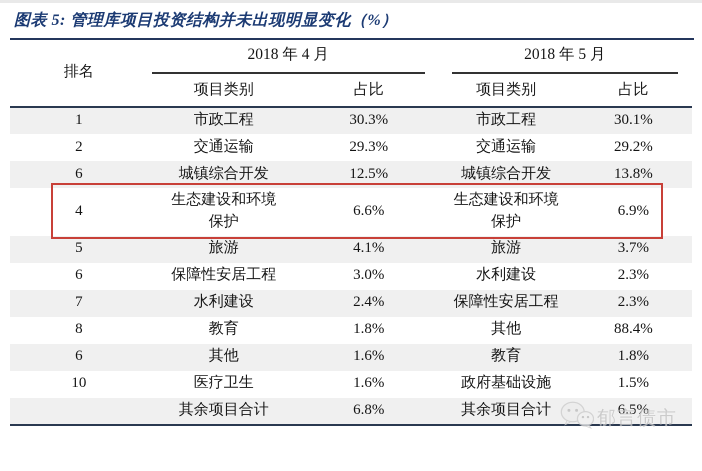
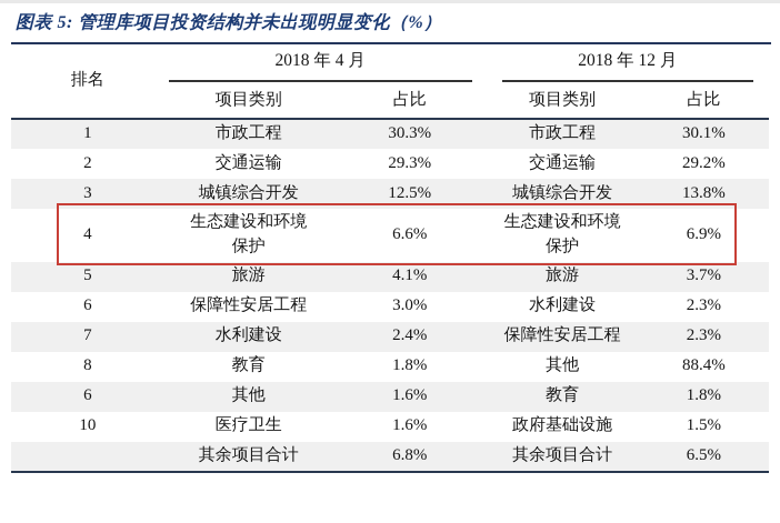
  图表 5: 管理库项目投资结构并未出现明显变化（%）
- 排名	2018 年 4 月	2018 年 5 月
+ 排名	2018 年 4 月	2018 年 12 月
  项目类别	占比	项目类别	占比
  1	市政工程	30.3%	市政工程	30.1%
  2	交通运输	29.3%	交通运输	29.2%
- 6	城镇综合开发	12.5%	城镇综合开发	13.8%
+ 3	城镇综合开发	12.5%	城镇综合开发	13.8%
  4	生态建设和环境保护	6.6%	生态建设和环境保护	6.9%
  5	旅游	4.1%	旅游	3.7%
  6	保障性安居工程	3.0%	水利建设	2.3%
  7	水利建设	2.4%	保障性安居工程	2.3%
  8	教育	1.8%	其他	88.4%
  6	其他	1.6%	教育	1.8%
  10	医疗卫生	1.6%	政府基础设施	1.5%
  	其余项目合计	6.8%	其余项目合计	6.5%
- 郁言债市
